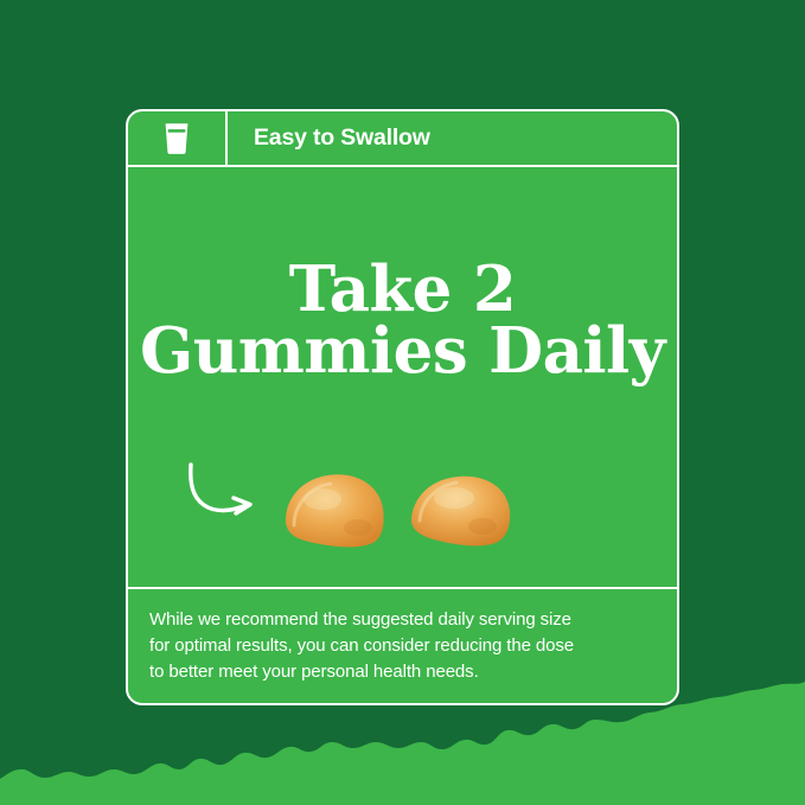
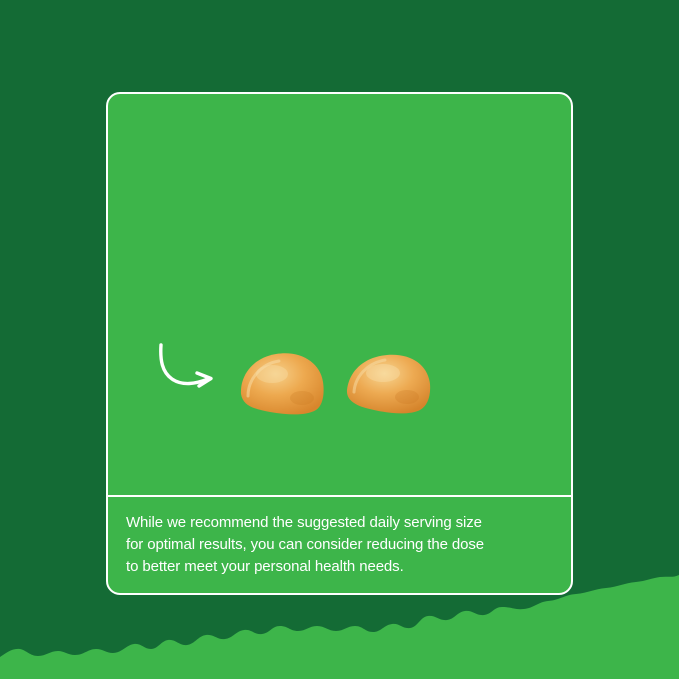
- Easy to Swallow
- Take 2
- Gummies Daily
  While we recommend the suggested daily serving size
  for optimal results, you can consider reducing the dose
  to better meet your personal health needs.
